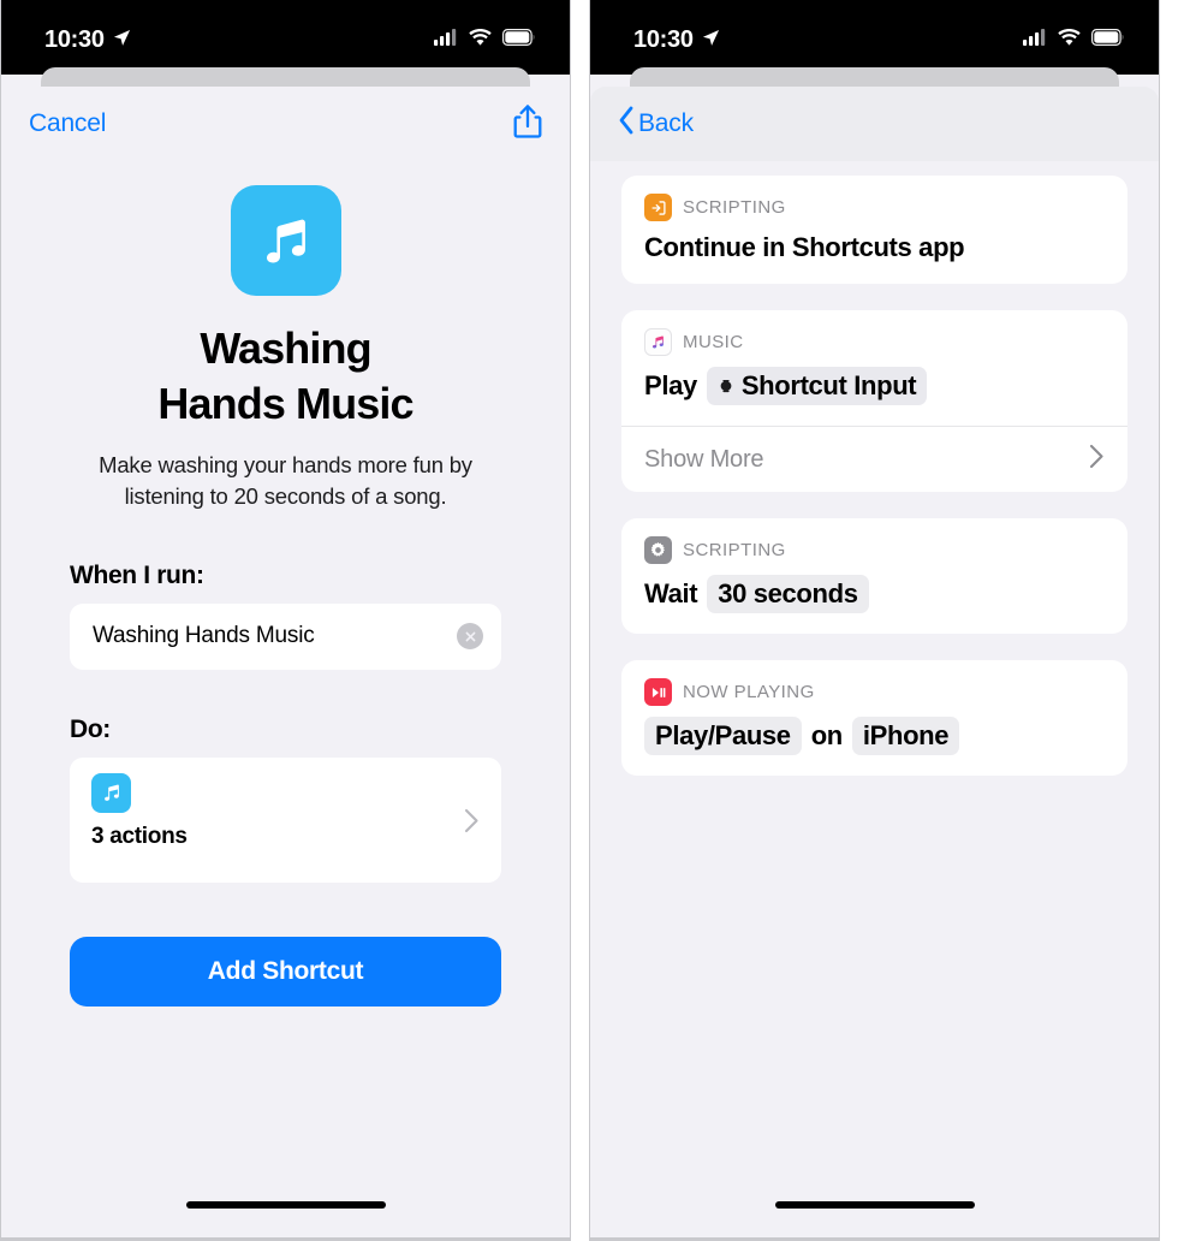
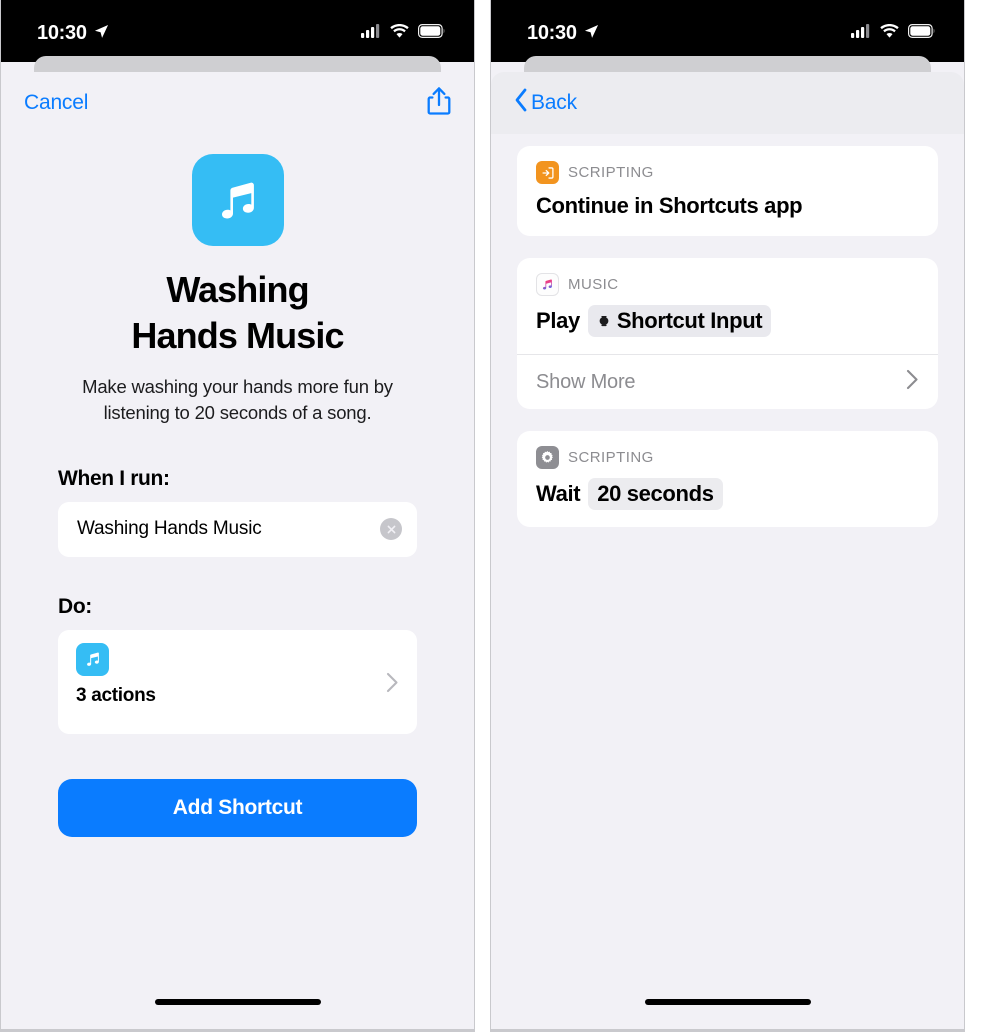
  10:30
  Cancel
  Washing
  Hands Music
  Make washing your hands more fun by listening to 20 seconds of a song.
  When I run:
  Washing Hands Music
  Do:
  3 actions
  Add Shortcut
  10:30
  Back
  SCRIPTING
  Continue in Shortcuts app
  MUSIC
  Play
  Shortcut Input
  Show More
  SCRIPTING
  Wait
- 30 seconds
+ 20 seconds
- NOW PLAYING
- Play/Pause
- on
- iPhone
